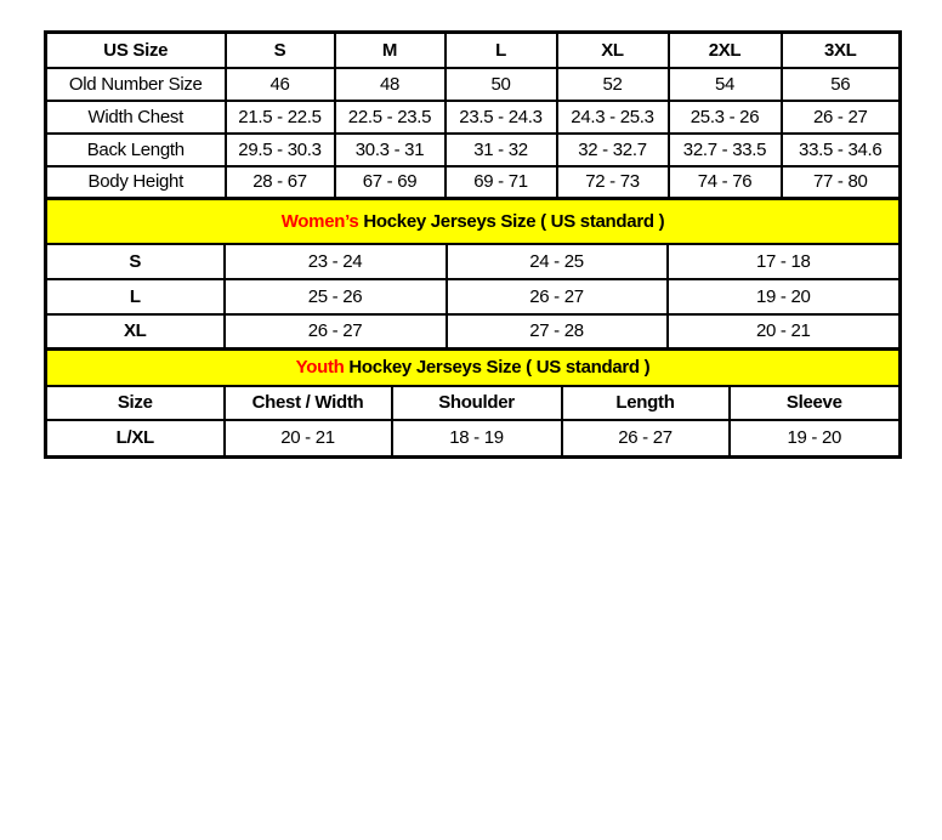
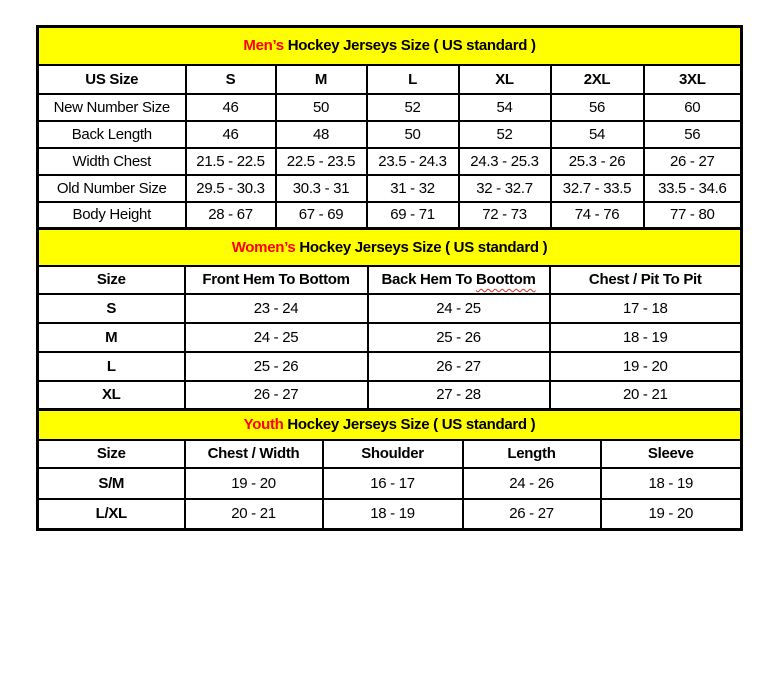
+ Men’s Hockey Jerseys Size ( US standard )
  US Size	S	M	L	XL	2XL	3XL
+ New Number Size	46	50	52	54	56	60
- Old Number Size	46	48	50	52	54	56
+ Back Length	46	48	50	52	54	56
  Width Chest	21.5 - 22.5	22.5 - 23.5	23.5 - 24.3	24.3 - 25.3	25.3 - 26	26 - 27
- Back Length	29.5 - 30.3	30.3 - 31	31 - 32	32 - 32.7	32.7 - 33.5	33.5 - 34.6
+ Old Number Size	29.5 - 30.3	30.3 - 31	31 - 32	32 - 32.7	32.7 - 33.5	33.5 - 34.6
  Body Height	28 - 67	67 - 69	69 - 71	72 - 73	74 - 76	77 - 80
  Women’s Hockey Jerseys Size ( US standard )
+ Size	Front Hem To Bottom	Back Hem To Boottom	Chest / Pit To Pit
  S	23 - 24	24 - 25	17 - 18
+ M	24 - 25	25 - 26	18 - 19
  L	25 - 26	26 - 27	19 - 20
  XL	26 - 27	27 - 28	20 - 21
  Youth Hockey Jerseys Size ( US standard )
  Size	Chest / Width	Shoulder	Length	Sleeve
+ S/M	19 - 20	16 - 17	24 - 26	18 - 19
  L/XL	20 - 21	18 - 19	26 - 27	19 - 20
